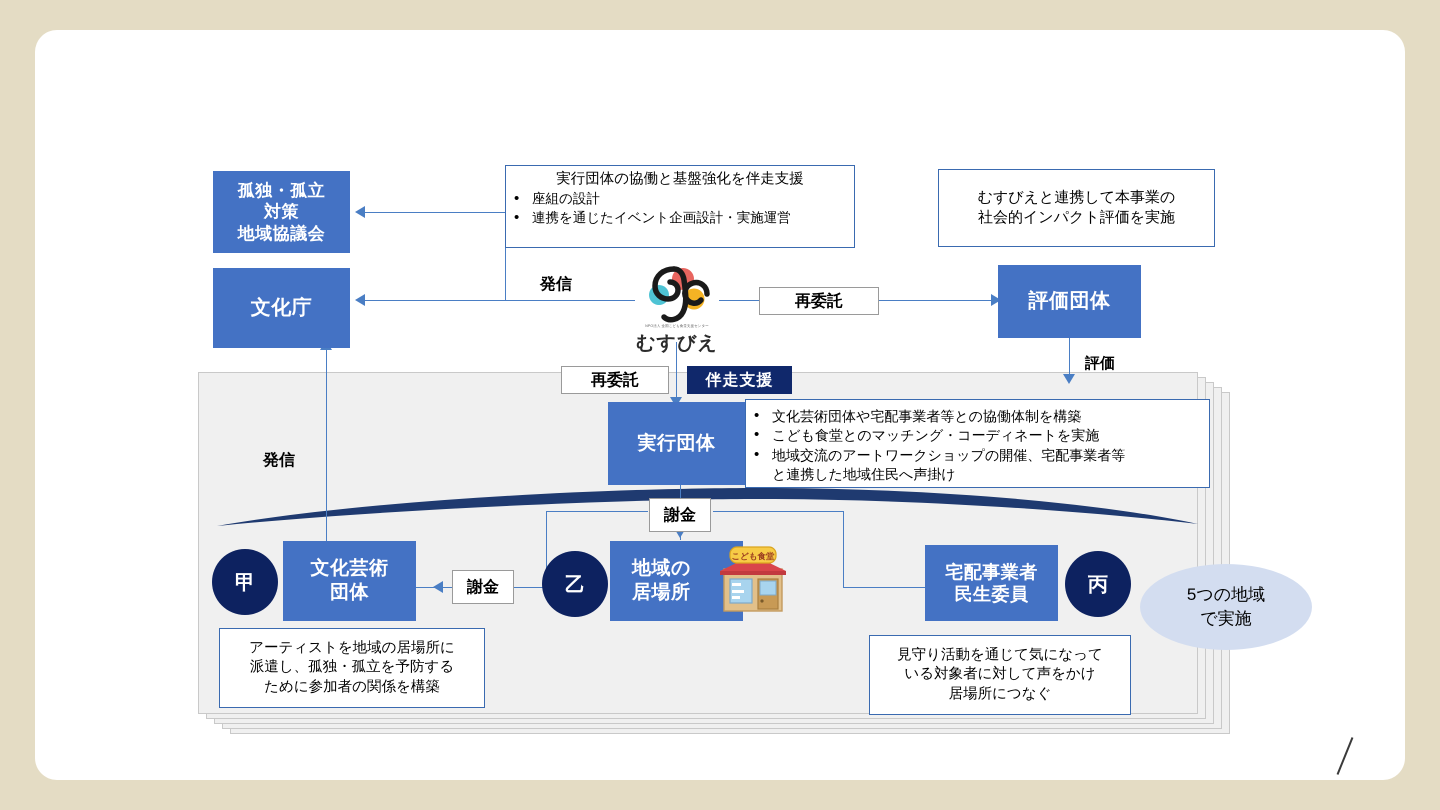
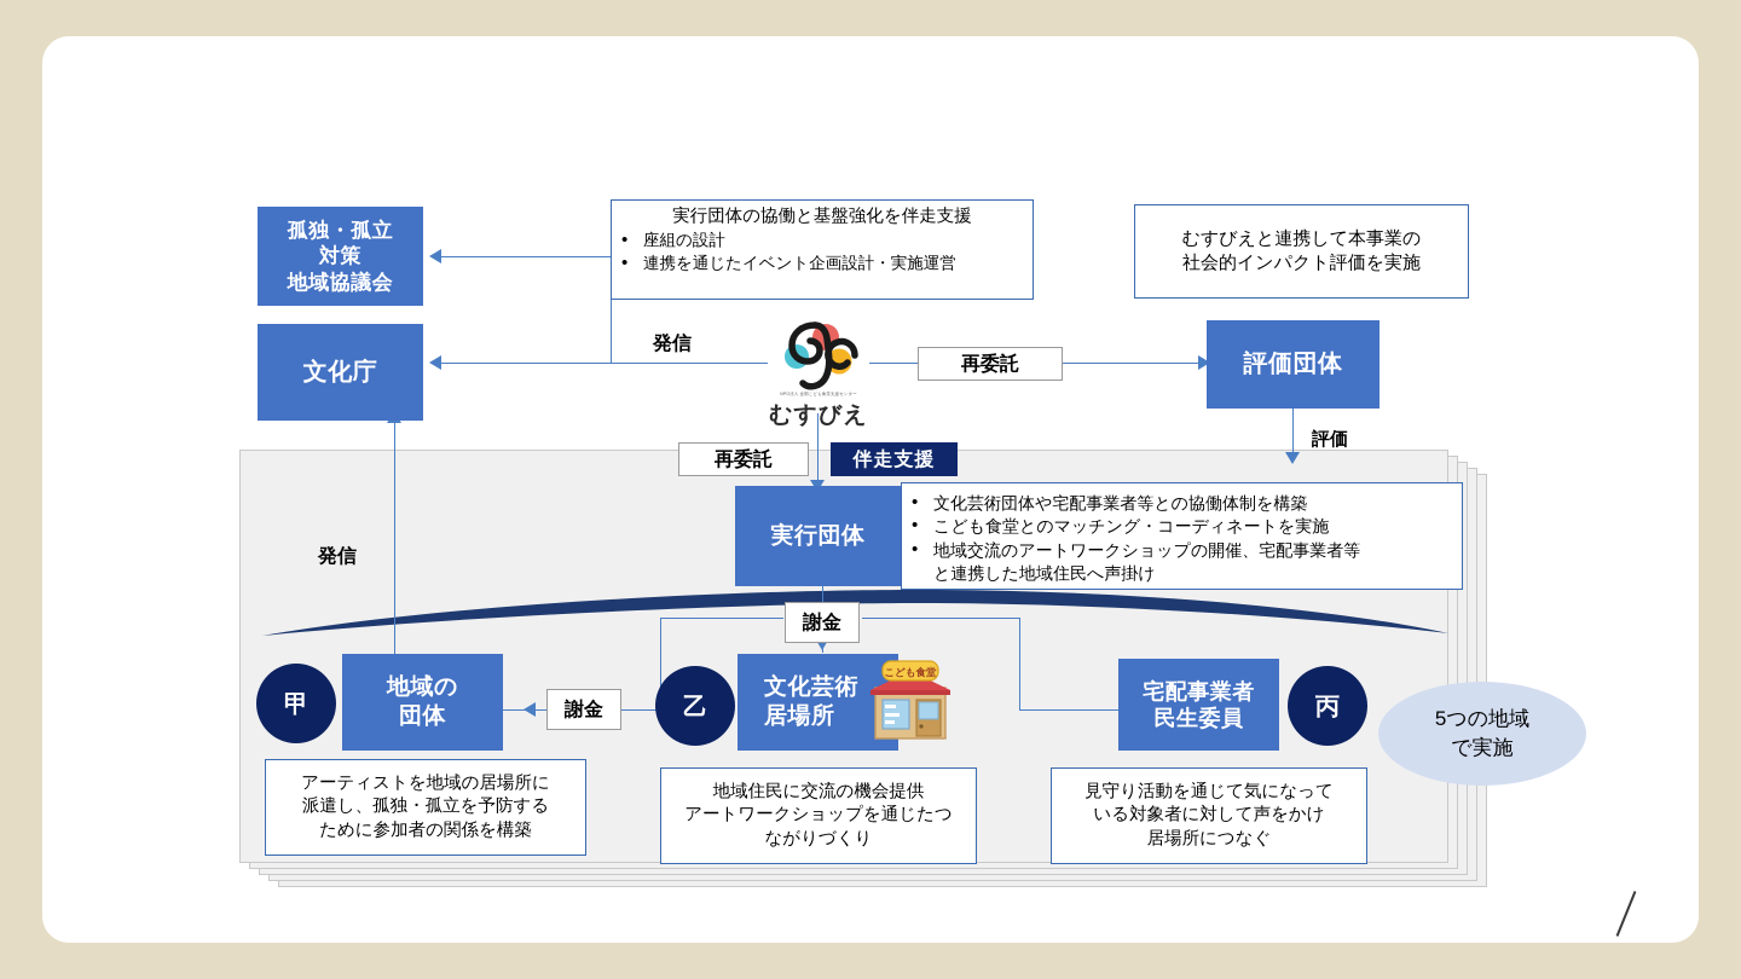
  孤独・孤立
  対策
  地域協議会
  文化庁
  実行団体の協働と基盤強化を伴走支援
  座組の設計
  連携を通じたイベント企画設計・実施運営
  むすびえと連携して本事業の
  社会的インパクト評価を実施
  評価団体
  むすびえ
  発信
  再委託
  評価
  再委託
  伴走支援
  実行団体
  文化芸術団体や宅配事業者等との協働体制を構築
  こども食堂とのマッチング・コーディネートを実施
  地域交流のアートワークショップの開催、宅配事業者等
  と連携した地域住民へ声掛け
  発信
  謝金
  謝金
  甲
- 文化芸術
+ 地域の
  団体
  アーティストを地域の居場所に
  派遣し、孤独・孤立を予防する
  ために参加者の関係を構築
  乙
- 地域の
+ 文化芸術
  居場所
  こども食堂
+ 地域住民に交流の機会提供
+ アートワークショップを通じたつ
+ ながりづくり
  宅配事業者
  民生委員
  丙
  見守り活動を通じて気になって
  いる対象者に対して声をかけ
  居場所につなぐ
  5つの地域
  で実施
